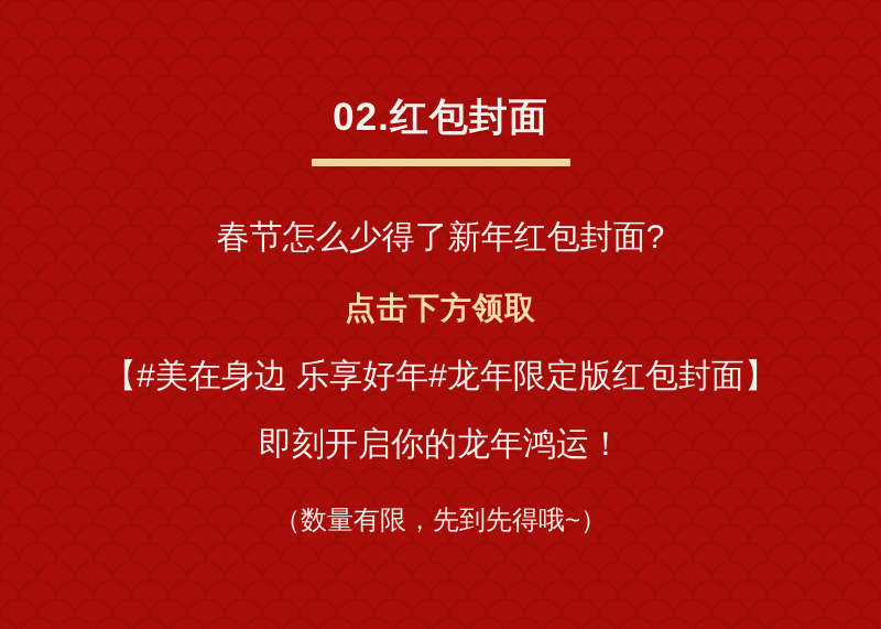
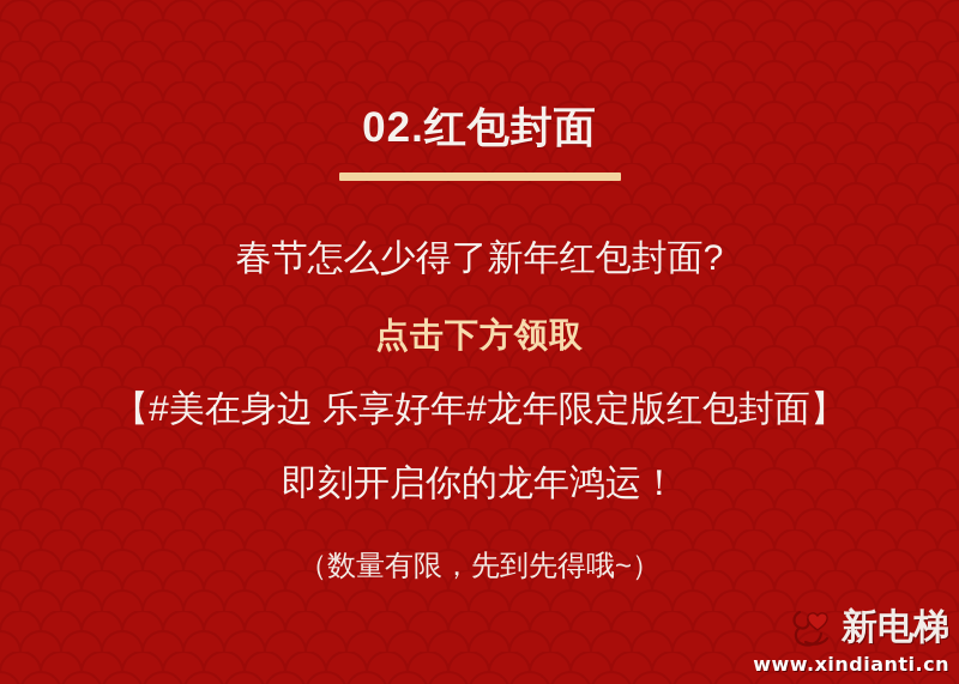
  02.红包封面
  春节怎么少得了新年红包封面?
  点击下方领取
  【#美在身边 乐享好年#龙年限定版红包封面】
  即刻开启你的龙年鸿运！
  （数量有限，先到先得哦~）
+ 新电梯
+ www.xindianti.cn
